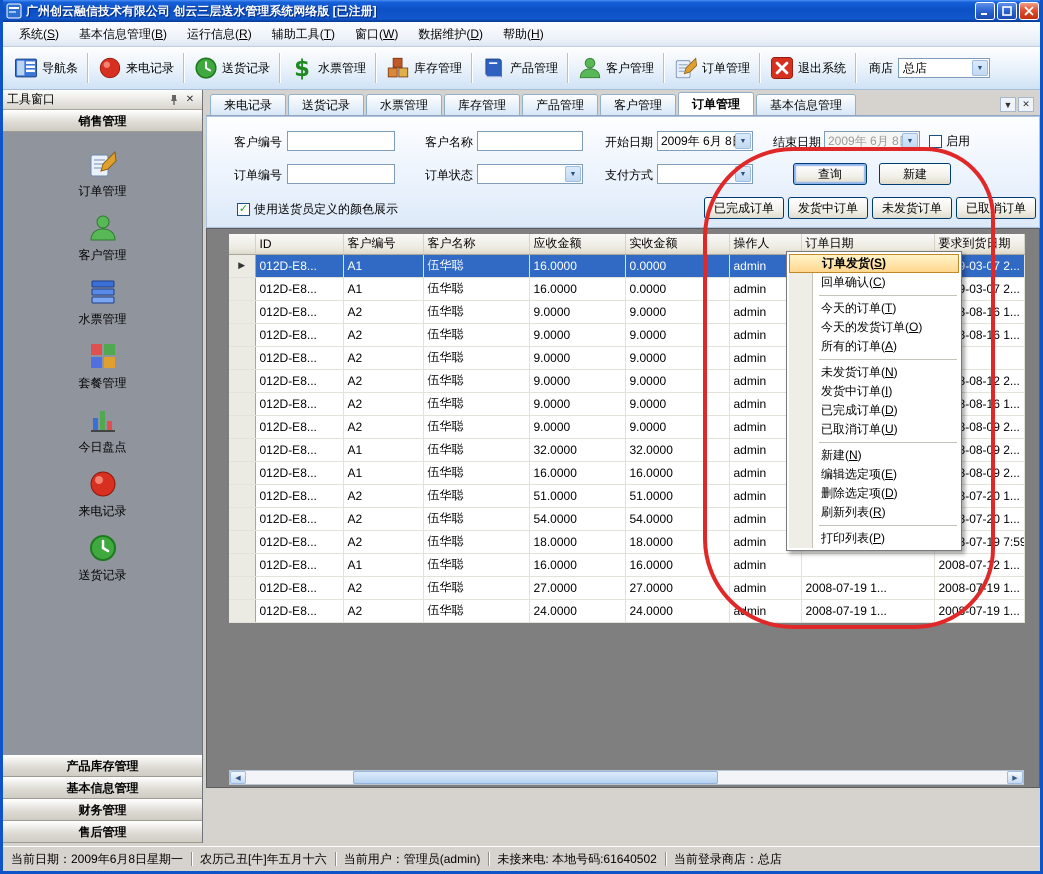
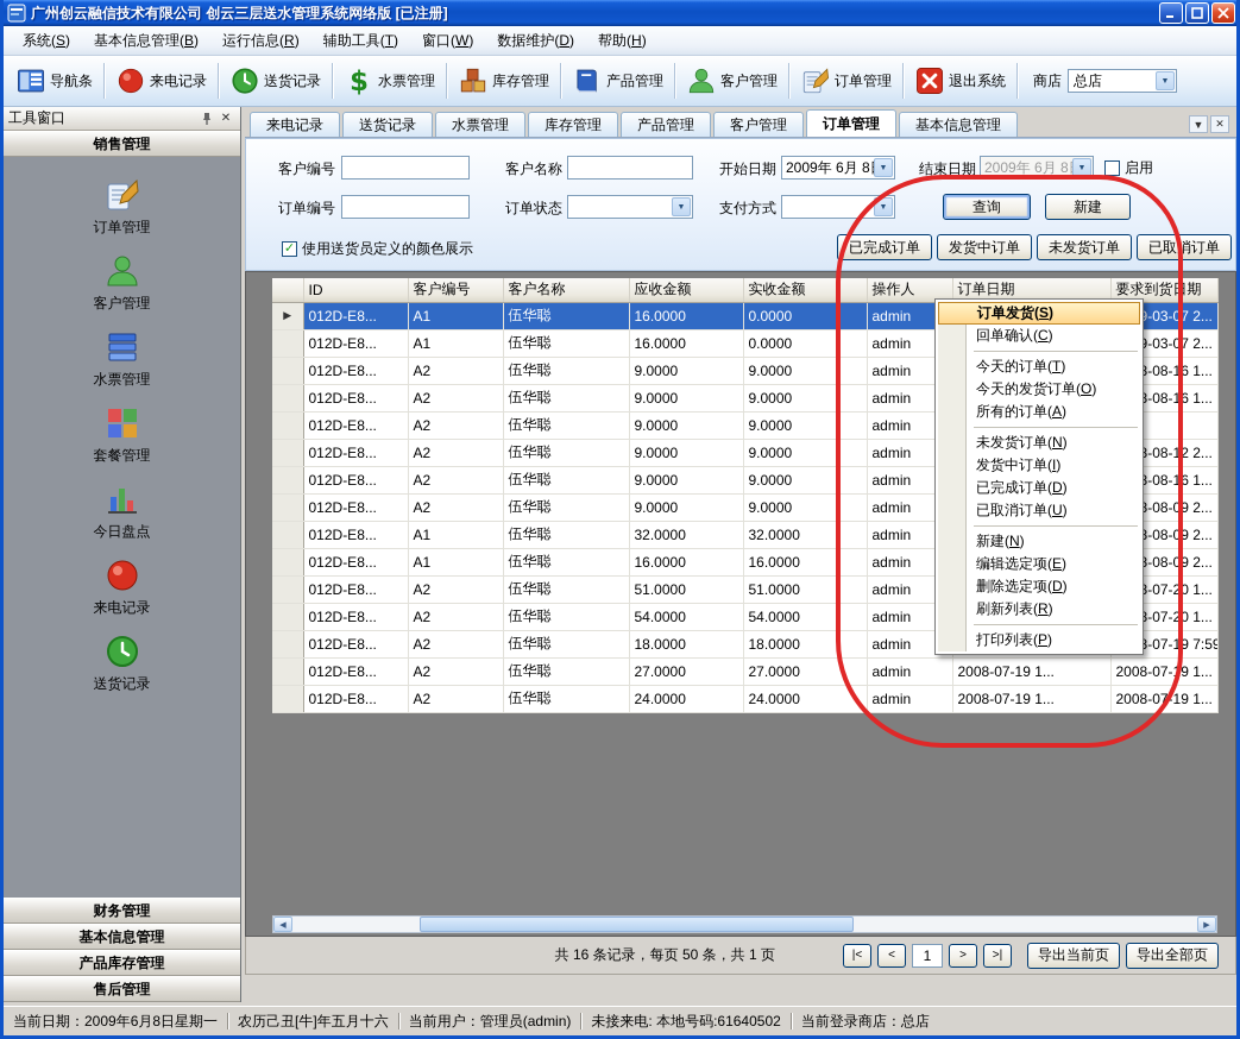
  广州创云融信技术有限公司 创云三层送水管理系统网络版 [已注册]
  系统(S)
  基本信息管理(B)
  运行信息(R)
  辅助工具(T)
  窗口(W)
  数据维护(D)
  帮助(H)
  导航条
  来电记录
  送货记录
  $
  水票管理
  库存管理
  产品管理
  客户管理
  订单管理
  退出系统
  商店
  总店
  工具窗口
  ✕
  销售管理
  订单管理
  客户管理
  水票管理
  套餐管理
  今日盘点
  来电记录
  送货记录
- 产品库存管理
+ 财务管理
  基本信息管理
- 财务管理
+ 产品库存管理
  售后管理
  来电记录
  送货记录
  水票管理
  库存管理
  产品管理
  客户管理
  订单管理
  基本信息管理
  ▼
  ✕
  客户编号
  客户名称
  开始日期
  2009年 6月 8
  结束日期
  2009年 6月 8
  启用
  订单编号
  订单状态
  支付方式
  查询
  新建
  ✓
  使用送货员定义的颜色展示
  已完成订单
  发货中订单
  未发货订单
  已取消订单
  	ID	客户编号	客户名称	应收金额	实收金额	操作人	订单日期	要求到货日期
  ▶	012D-E8...	A1	伍华聪	16.0000	0.0000	admin		-03-07 2...
  	012D-E8...	A1	伍华聪	16.0000	0.0000	admin		-03-07 2...
  	012D-E8...	A2	伍华聪	9.0000	9.0000	admin		-08-16 1...
  	012D-E8...	A2	伍华聪	9.0000	9.0000	admin		-08-16 1...
  	012D-E8...	A2	伍华聪	9.0000	9.0000	admin
  	012D-E8...	A2	伍华聪	9.0000	9.0000	admin		-08-12 2...
  	012D-E8...	A2	伍华聪	9.0000	9.0000	admin		-08-16 1...
  	012D-E8...	A2	伍华聪	9.0000	9.0000	admin		-08-09 2...
  	012D-E8...	A1	伍华聪	32.0000	32.0000	admin		-08-09 2...
  	012D-E8...	A1	伍华聪	16.0000	16.0000	admin		-08-09 2...
  	012D-E8...	A2	伍华聪	51.0000	51.0000	admin		-07-20 1...
  	012D-E8...	A2	伍华聪	54.0000	54.0000	admin		-07-20 1...
  	012D-E8...	A2	伍华聪	18.0000	18.0000	admin		-07-19 7:59
- 	012D-E8...	A1	伍华聪	16.0000	16.0000	admin		2008-07-12 1...
  	012D-E8...	A2	伍华聪	27.0000	27.0000	admin	2008-07-19 1...	2008-07-19 1...
  	012D-E8...	A2	伍华聪	24.0000	24.0000	admin	2008-07-19 1...	2008-07-19 1...
+ 共 16 条记录，每页 50 条，共 1 页
+ |<
+ <
+ 1
+ >
+ >|
+ 导出当前页
+ 导出全部页
  当前日期：2009年6月8日星期一
  农历己丑[牛]年五月十六
  当前用户：管理员(admin)
  未接来电: 本地号码:61640502
  当前登录商店：总店
  订单发货(S)
  回单确认(C)
  今天的订单(T)
  今天的发货订单(O)
  所有的订单(A)
  未发货订单(N)
  发货中订单(I)
  已完成订单(D)
  已取消订单(U)
  新建(N)
  编辑选定项(E)
  删除选定项(D)
  刷新列表(R)
  打印列表(P)
